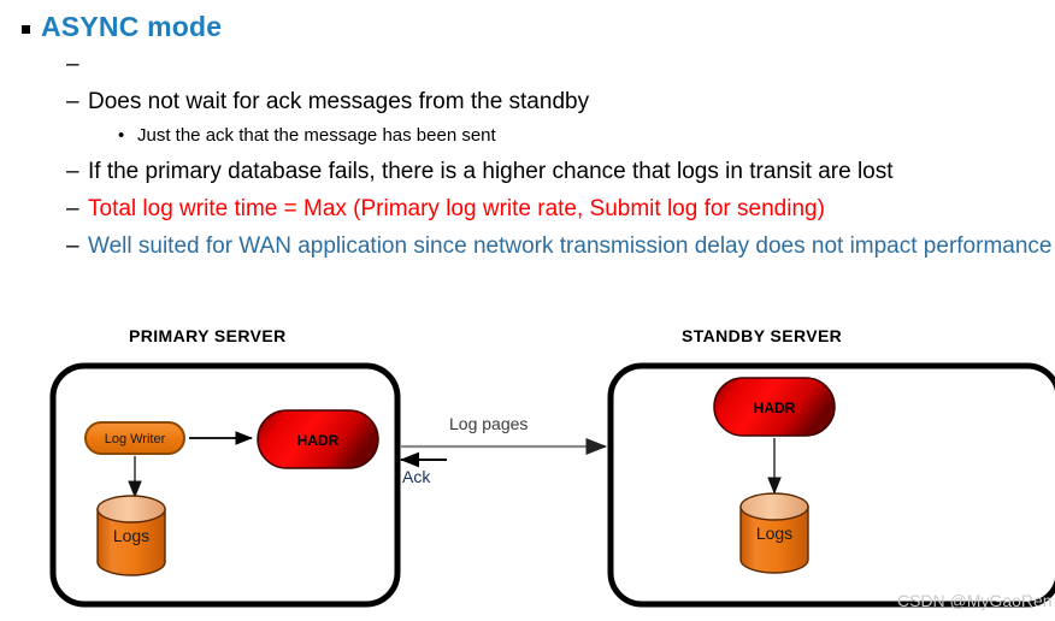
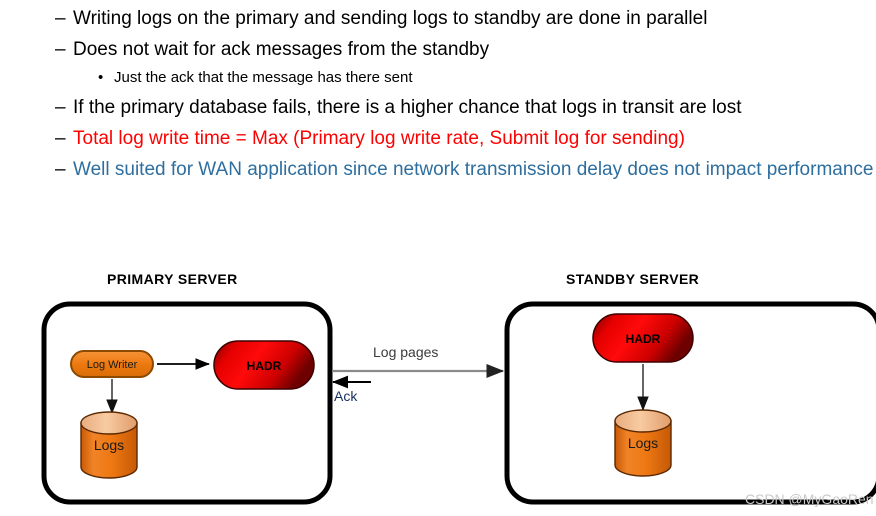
- ASYNC mode
  –
+ Writing logs on the primary and sending logs to standby are done in parallel
  –
  Does not wait for ack messages from the standby
  •
- Just the ack that the message has been sent
+ Just the ack that the message has there sent
  –
  If the primary database fails, there is a higher chance that logs in transit are lost
  –
  Total log write time = Max (Primary log write rate, Submit log for sending)
  –
  Well suited for WAN application since network transmission delay does not impact performance
  PRIMARY SERVER
  STANDBY SERVER
  Log Writer
  HADR
  Logs
  Log pages
  Ack
  HADR
  Logs
  CSDN @MyGaoRen
